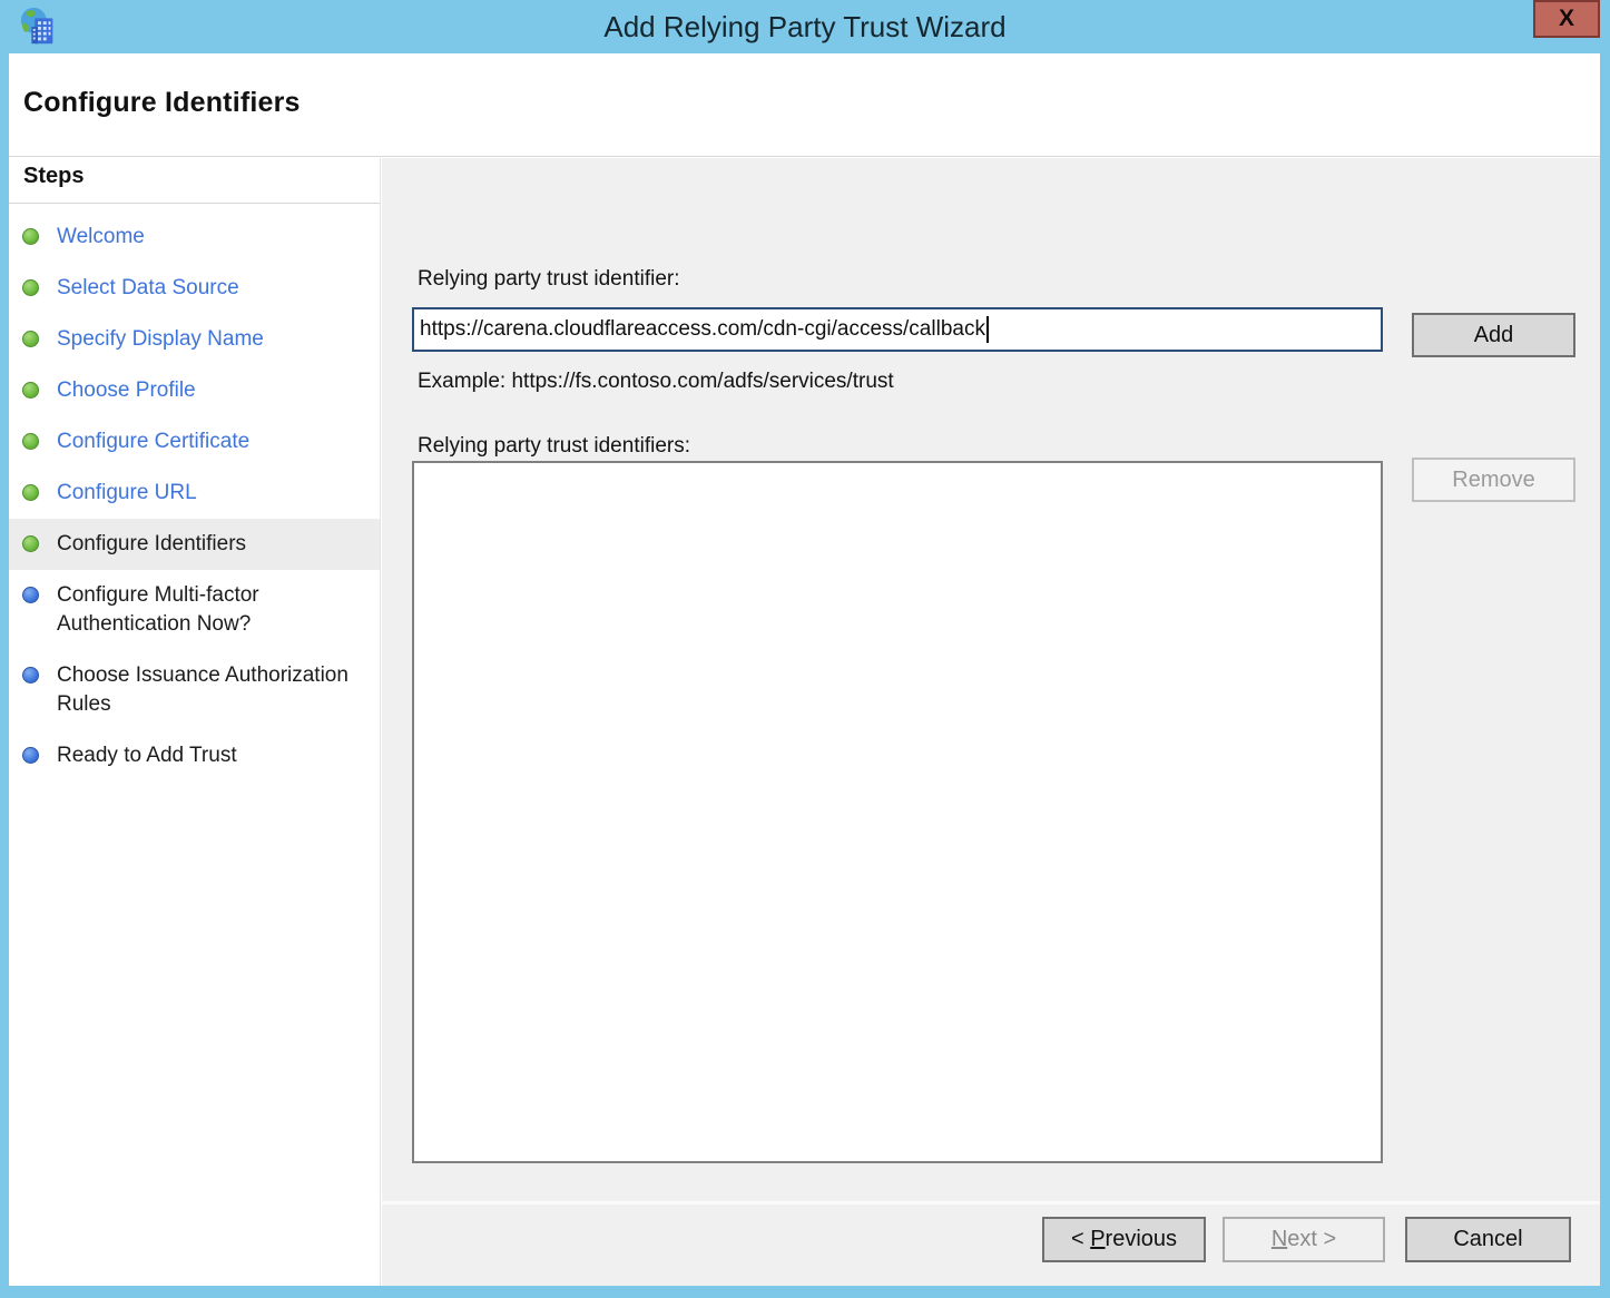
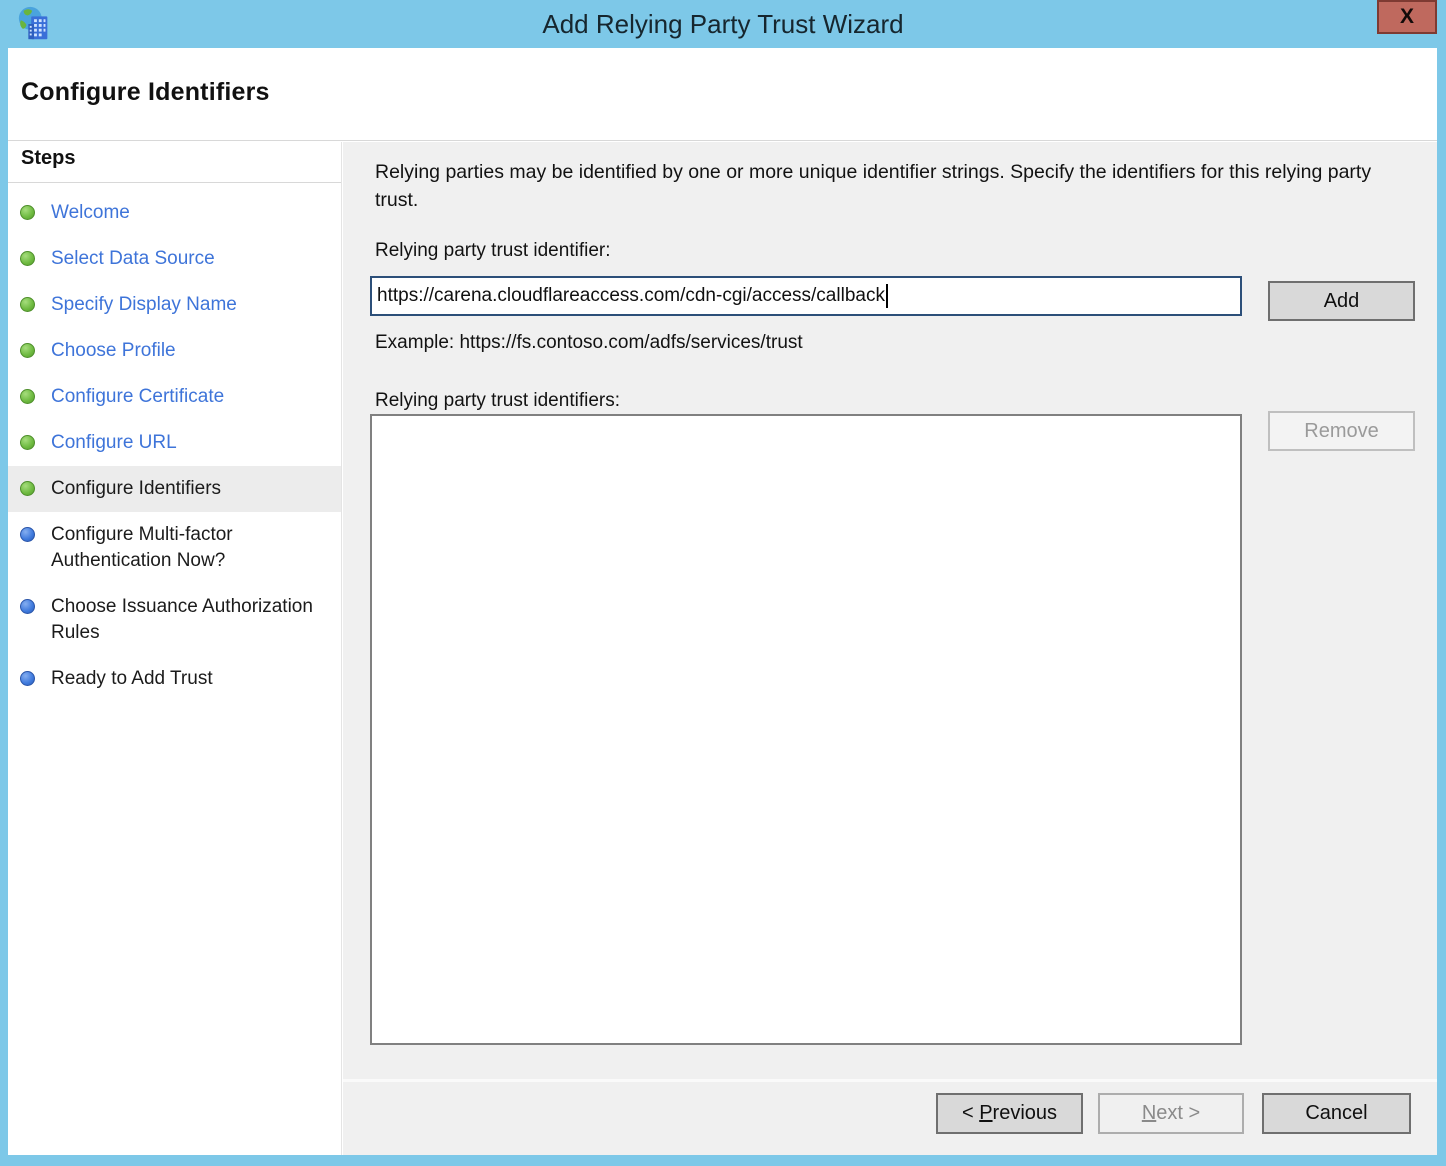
  Add Relying Party Trust Wizard
  X
  Configure Identifiers
  Steps
  Welcome
  Select Data Source
  Specify Display Name
  Choose Profile
  Configure Certificate
  Configure URL
  Configure Identifiers
  Configure Multi-factor Authentication Now?
  Choose Issuance Authorization Rules
  Ready to Add Trust
+ Relying parties may be identified by one or more unique identifier strings. Specify the identifiers for this relying party trust.
  Relying party trust identifier:
  https://carena.cloudflareaccess.com/cdn-cgi/access/callback
  Add
  Example: https://fs.contoso.com/adfs/services/trust
  Relying party trust identifiers:
  Remove
  < Previous
  Next >
  Cancel
